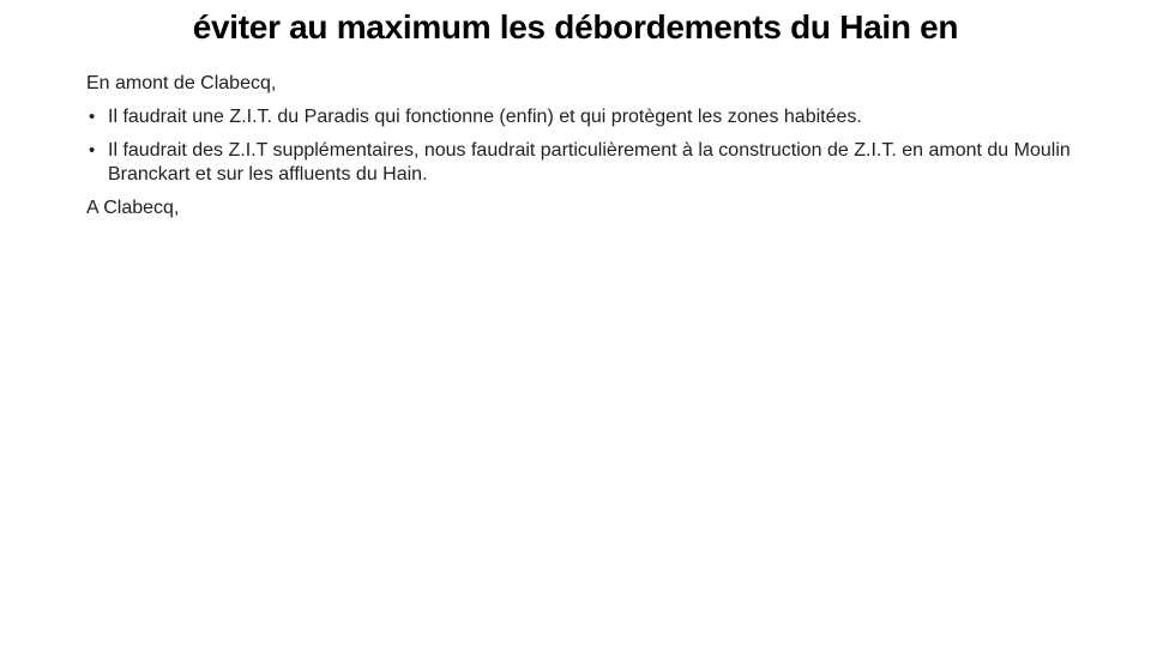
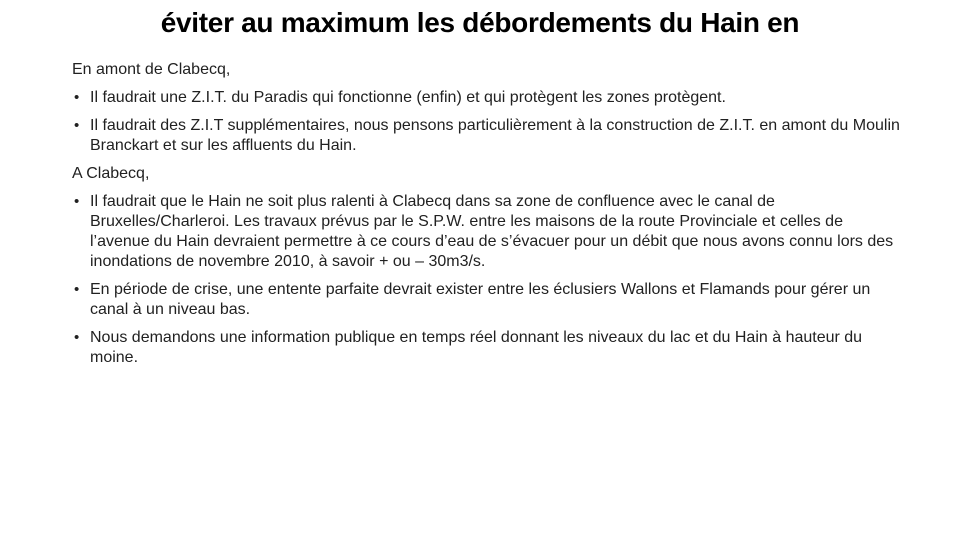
  éviter au maximum les débordements du Hain en
  En amont de Clabecq,
- Il faudrait une Z.I.T. du Paradis qui fonctionne (enfin) et qui protègent les zones habitées.
+ Il faudrait une Z.I.T. du Paradis qui fonctionne (enfin) et qui protègent les zones protègent.
- Il faudrait des Z.I.T supplémentaires, nous faudrait particulièrement à la construction de Z.I.T. en amont du Moulin Branckart et sur les affluents du Hain.
+ Il faudrait des Z.I.T supplémentaires, nous pensons particulièrement à la construction de Z.I.T. en amont du Moulin Branckart et sur les affluents du Hain.
  A Clabecq,
+ Il faudrait que le Hain ne soit plus ralenti à Clabecq dans sa zone de confluence avec le canal de Bruxelles/Charleroi. Les travaux prévus par le S.P.W. entre les maisons de la route Provinciale et celles de l’avenue du Hain devraient permettre à ce cours d’eau de s’évacuer pour un débit que nous avons connu lors des inondations de novembre 2010, à savoir + ou – 30m3/s.
+ En période de crise, une entente parfaite devrait exister entre les éclusiers Wallons et Flamands pour gérer un canal à un niveau bas.
+ Nous demandons une information publique en temps réel donnant les niveaux du lac et du Hain à hauteur du moine.
